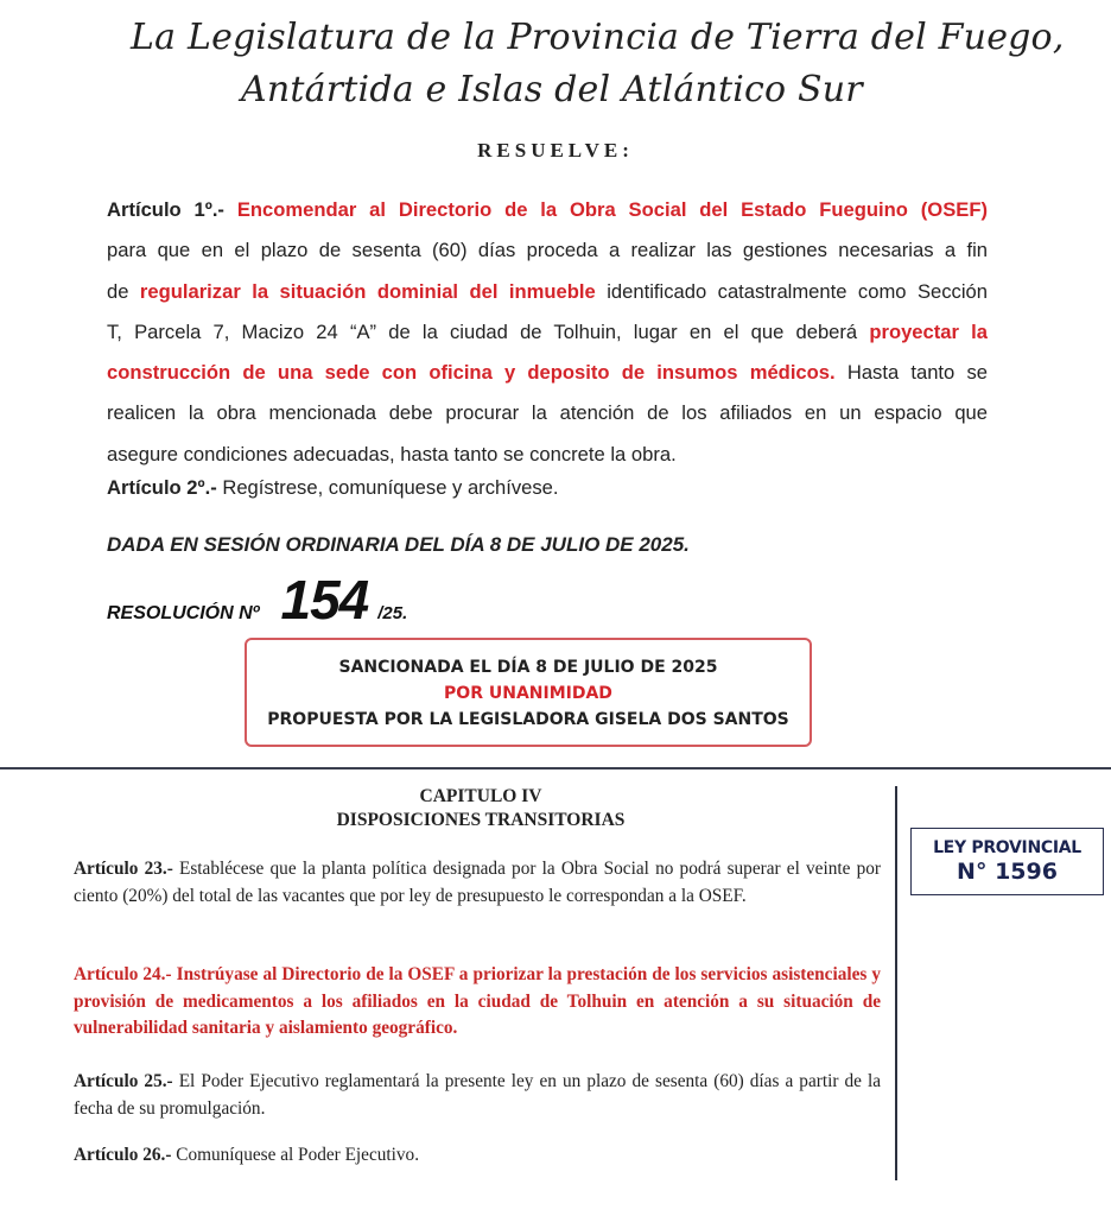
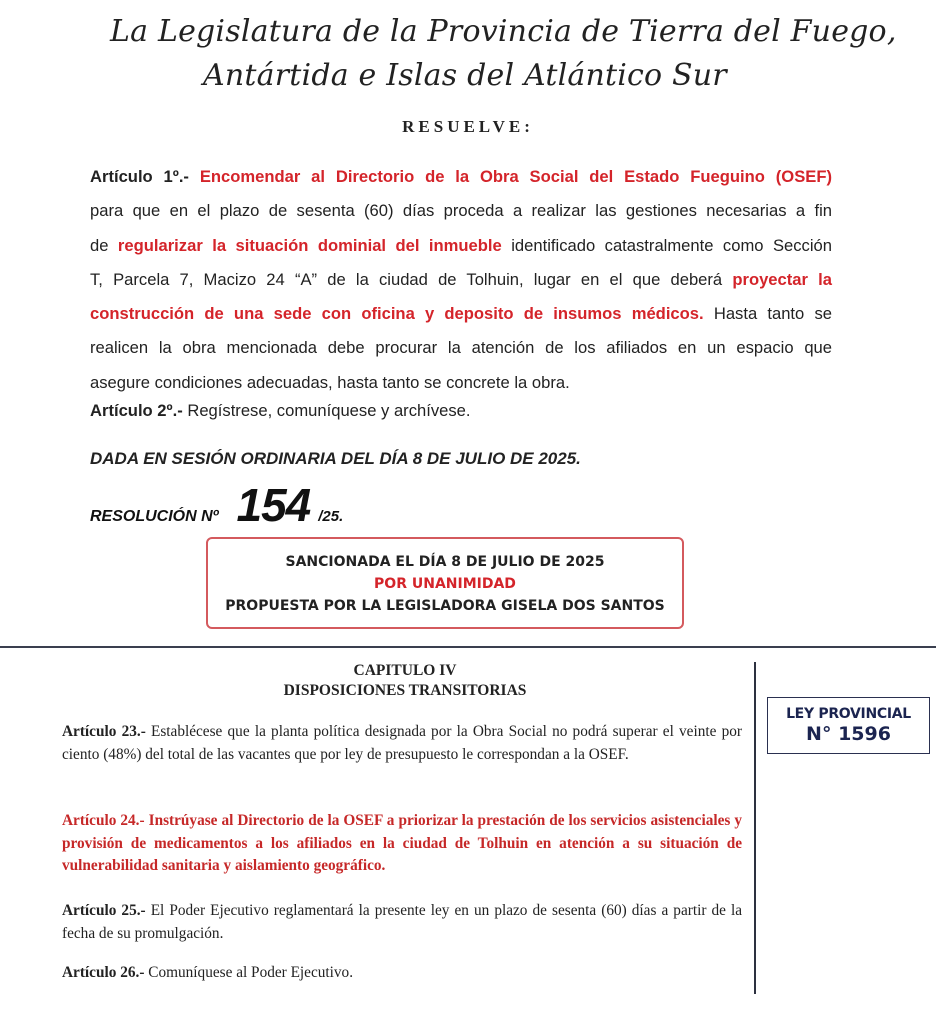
  La Legislatura de la Provincia de Tierra del Fuego,
  Antártida e Islas del Atlántico Sur
  RESUELVE:
  Artículo 1º.- Encomendar al Directorio de la Obra Social del Estado Fueguino (OSEF)
  para que en el plazo de sesenta (60) días proceda a realizar las gestiones necesarias a fin
  de regularizar la situación dominial del inmueble identificado catastralmente como Sección
  T, Parcela 7, Macizo 24 “A” de la ciudad de Tolhuin, lugar en el que deberá proyectar la
  construcción de una sede con oficina y deposito de insumos médicos. Hasta tanto se
  realicen la obra mencionada debe procurar la atención de los afiliados en un espacio que
  asegure condiciones adecuadas, hasta tanto se concrete la obra.
  Artículo 2º.- Regístrese, comuníquese y archívese.
  DADA EN SESIÓN ORDINARIA DEL DÍA 8 DE JULIO DE 2025.
  RESOLUCIÓN Nº
  154
  /25.
  SANCIONADA EL DÍA 8 DE JULIO DE 2025
  POR UNANIMIDAD
  PROPUESTA POR LA LEGISLADORA GISELA DOS SANTOS
  CAPITULO IV
  DISPOSICIONES TRANSITORIAS
- Artículo 23.- Establécese que la planta política designada por la Obra Social no podrá superar el veinte por ciento (20%) del total de las vacantes que por ley de presupuesto le correspondan a la OSEF.
+ Artículo 23.- Establécese que la planta política designada por la Obra Social no podrá superar el veinte por ciento (48%) del total de las vacantes que por ley de presupuesto le correspondan a la OSEF.
  Artículo 24.- Instrúyase al Directorio de la OSEF a priorizar la prestación de los servicios asistenciales y provisión de medicamentos a los afiliados en la ciudad de Tolhuin en atención a su situación de vulnerabilidad sanitaria y aislamiento geográfico.
  Artículo 25.- El Poder Ejecutivo reglamentará la presente ley en un plazo de sesenta (60) días a partir de la fecha de su promulgación.
  Artículo 26.- Comuníquese al Poder Ejecutivo.
  LEY PROVINCIAL
  N° 1596
